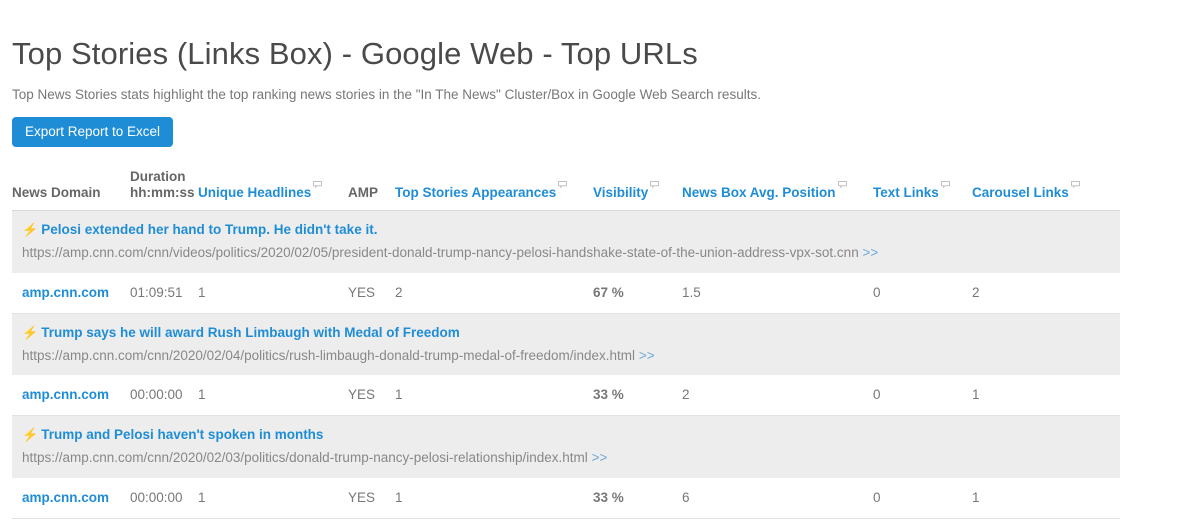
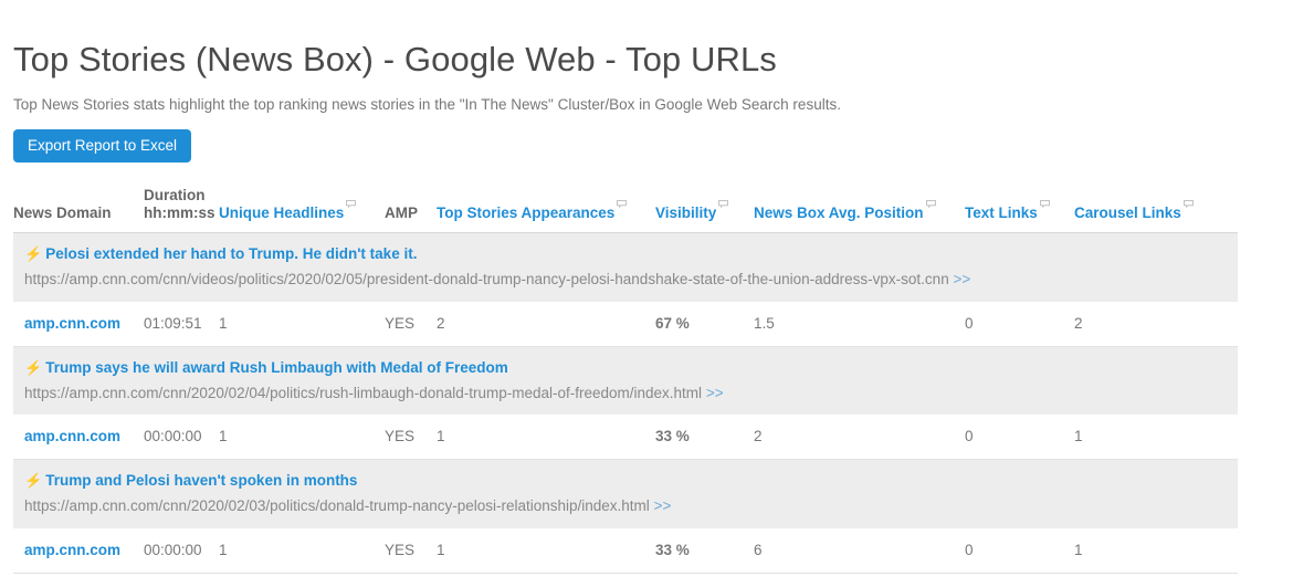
- Top Stories (Links Box) - Google Web - Top URLs
+ Top Stories (News Box) - Google Web - Top URLs
  Top News Stories stats highlight the top ranking news stories in the "In The News" Cluster/Box in Google Web Search results.
  Export Report to Excel
  News Domain	Duration hh:mm:ss	Unique Headlines	AMP	Top Stories Appearances	Visibility	News Box Avg. Position	Text Links	Carousel Links
  ⚡ Pelosi extended her hand to Trump. He didn't take it. https://amp.cnn.com/cnn/videos/politics/2020/02/05/president-donald-trump-nancy-pelosi-handshake-state-of-the-union-address-vpx-sot.cnn >>
  amp.cnn.com	01:09:51	1	YES	2	67 %	1.5	0	2
  ⚡ Trump says he will award Rush Limbaugh with Medal of Freedom https://amp.cnn.com/cnn/2020/02/04/politics/rush-limbaugh-donald-trump-medal-of-freedom/index.html >>
  amp.cnn.com	00:00:00	1	YES	1	33 %	2	0	1
  ⚡ Trump and Pelosi haven't spoken in months https://amp.cnn.com/cnn/2020/02/03/politics/donald-trump-nancy-pelosi-relationship/index.html >>
  amp.cnn.com	00:00:00	1	YES	1	33 %	6	0	1
